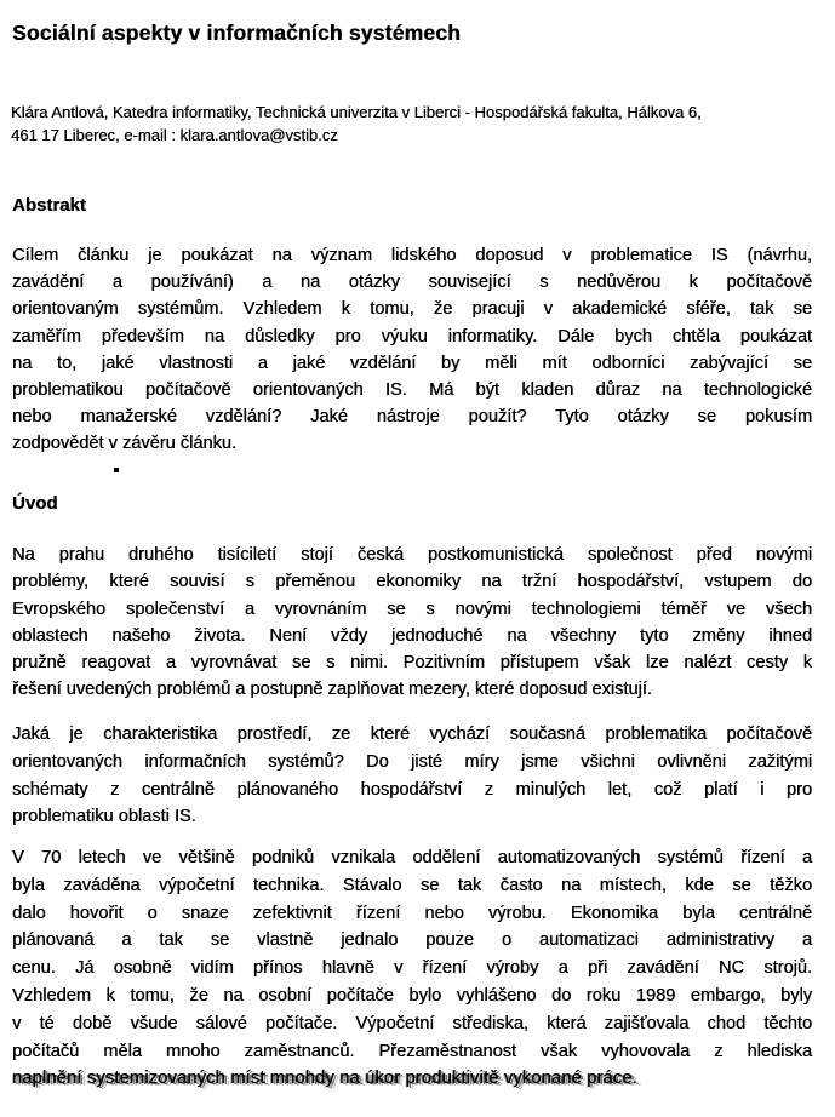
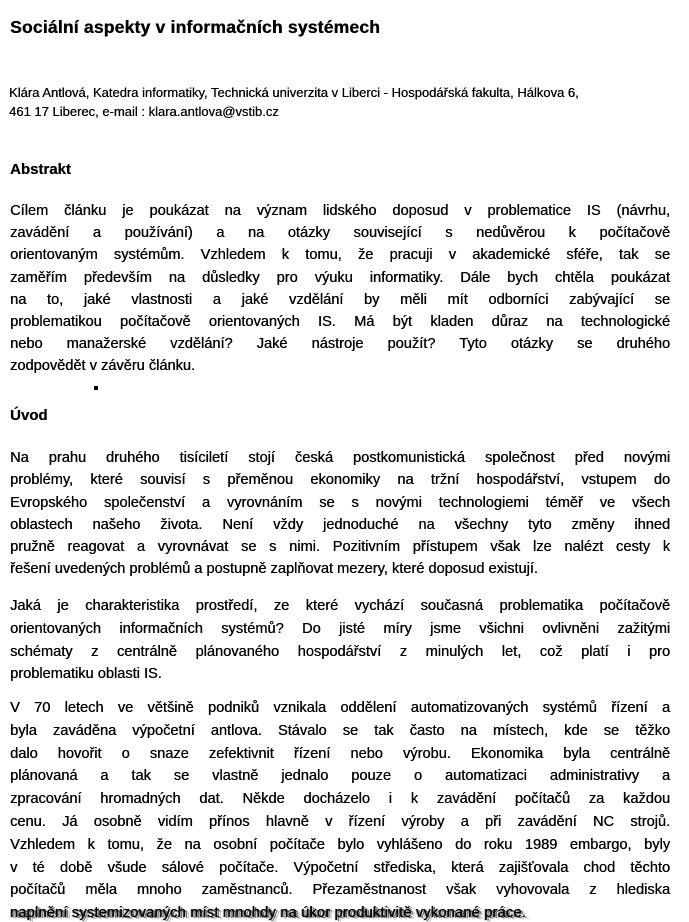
  Sociální aspekty v informačních systémech
  Klára Antlová, Katedra informatiky, Technická univerzita v Liberci - Hospodářská fakulta, Hálkova 6,
  461 17 Liberec, e-mail : klara.antlova@vstib.cz
  Abstrakt
  Cílem článku je poukázat na význam lidského doposud v problematice IS (návrhu,
  zavádění a používání) a na otázky související s nedůvěrou k počítačově
  orientovaným systémům. Vzhledem k tomu, že pracuji v akademické sféře, tak se
  zaměřím především na důsledky pro výuku informatiky. Dále bych chtěla poukázat
  na to, jaké vlastnosti a jaké vzdělání by měli mít odborníci zabývající se
  problematikou počítačově orientovaných IS. Má být kladen důraz na technologické
- nebo manažerské vzdělání? Jaké nástroje použít? Tyto otázky se pokusím
+ nebo manažerské vzdělání? Jaké nástroje použít? Tyto otázky se druhého
  zodpovědět v závěru článku.
  Úvod
  Na prahu druhého tisíciletí stojí česká postkomunistická společnost před novými
  problémy, které souvisí s přeměnou ekonomiky na tržní hospodářství, vstupem do
  Evropského společenství a vyrovnáním se s novými technologiemi téměř ve všech
  oblastech našeho života. Není vždy jednoduché na všechny tyto změny ihned
  pružně reagovat a vyrovnávat se s nimi. Pozitivním přístupem však lze nalézt cesty k
  řešení uvedených problémů a postupně zaplňovat mezery, které doposud existují.
  Jaká je charakteristika prostředí, ze které vychází současná problematika počítačově
  orientovaných informačních systémů? Do jisté míry jsme všichni ovlivněni zažitými
  schématy z centrálně plánovaného hospodářství z minulých let, což platí i pro
  problematiku oblasti IS.
  V 70 letech ve většině podniků vznikala oddělení automatizovaných systémů řízení a
- byla zaváděna výpočetní technika. Stávalo se tak často na místech, kde se těžko
+ byla zaváděna výpočetní antlova. Stávalo se tak často na místech, kde se těžko
  dalo hovořit o snaze zefektivnit řízení nebo výrobu. Ekonomika byla centrálně
  plánovaná a tak se vlastně jednalo pouze o automatizaci administrativy a
+ zpracování hromadných dat. Někde docházelo i k zavádění počítačů za každou
  cenu. Já osobně vidím přínos hlavně v řízení výroby a při zavádění NC strojů.
  Vzhledem k tomu, že na osobní počítače bylo vyhlášeno do roku 1989 embargo, byly
  v té době všude sálové počítače. Výpočetní střediska, která zajišťovala chod těchto
  počítačů měla mnoho zaměstnanců. Přezaměstnanost však vyhovovala z hlediska
  naplnění systemizovaných míst mnohdy na úkor produktivitě vykonané práce.
